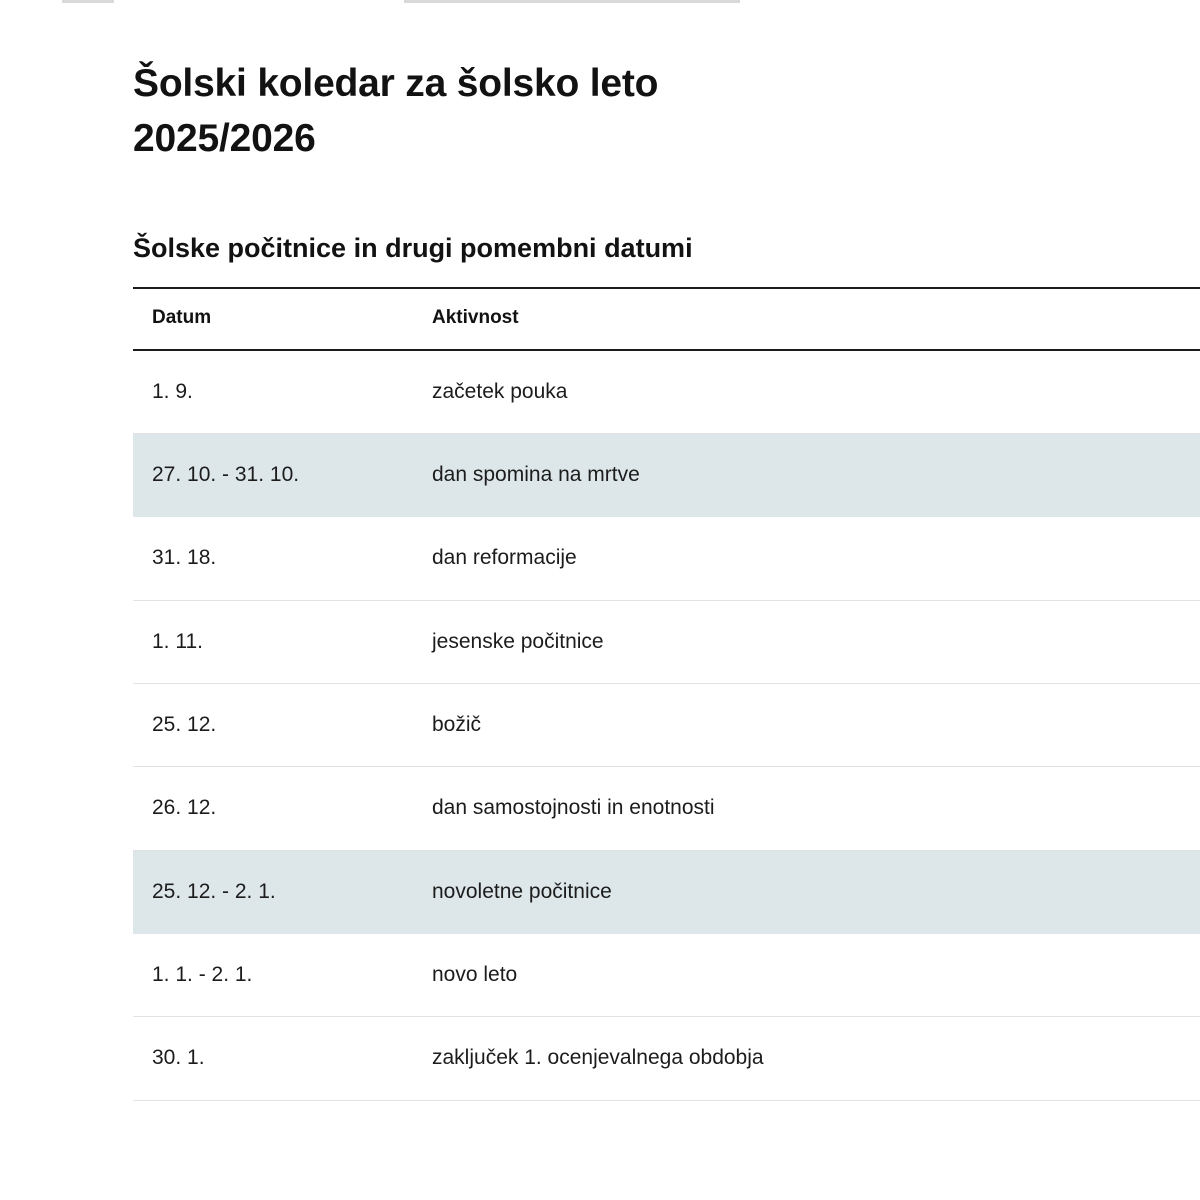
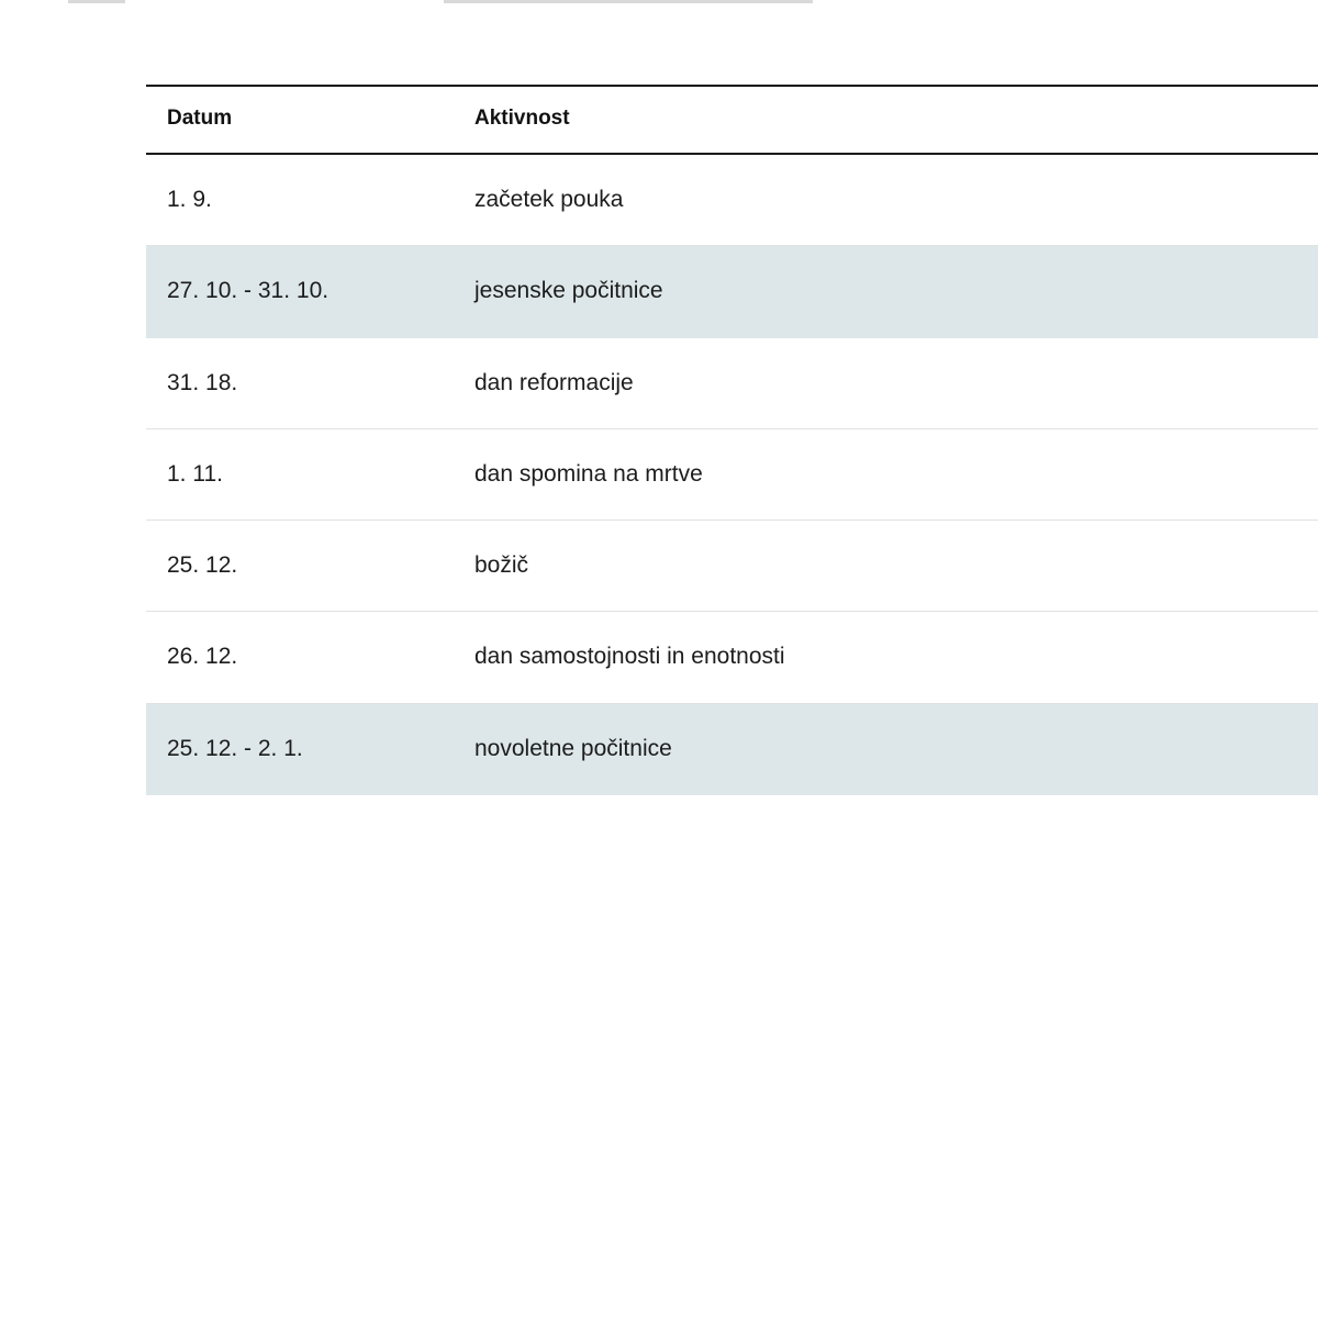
- Šolski koledar za šolsko leto 2025/2026
- Šolske počitnice in drugi pomembni datumi
  Datum	Aktivnost
  1. 9.	začetek pouka
- 27. 10. - 31. 10.	dan spomina na mrtve
+ 27. 10. - 31. 10.	jesenske počitnice
  31. 18.	dan reformacije
- 1. 11.	jesenske počitnice
+ 1. 11.	dan spomina na mrtve
  25. 12.	božič
  26. 12.	dan samostojnosti in enotnosti
  25. 12. - 2. 1.	novoletne počitnice
- 1. 1. - 2. 1.	novo leto
- 30. 1.	zaključek 1. ocenjevalnega obdobja
